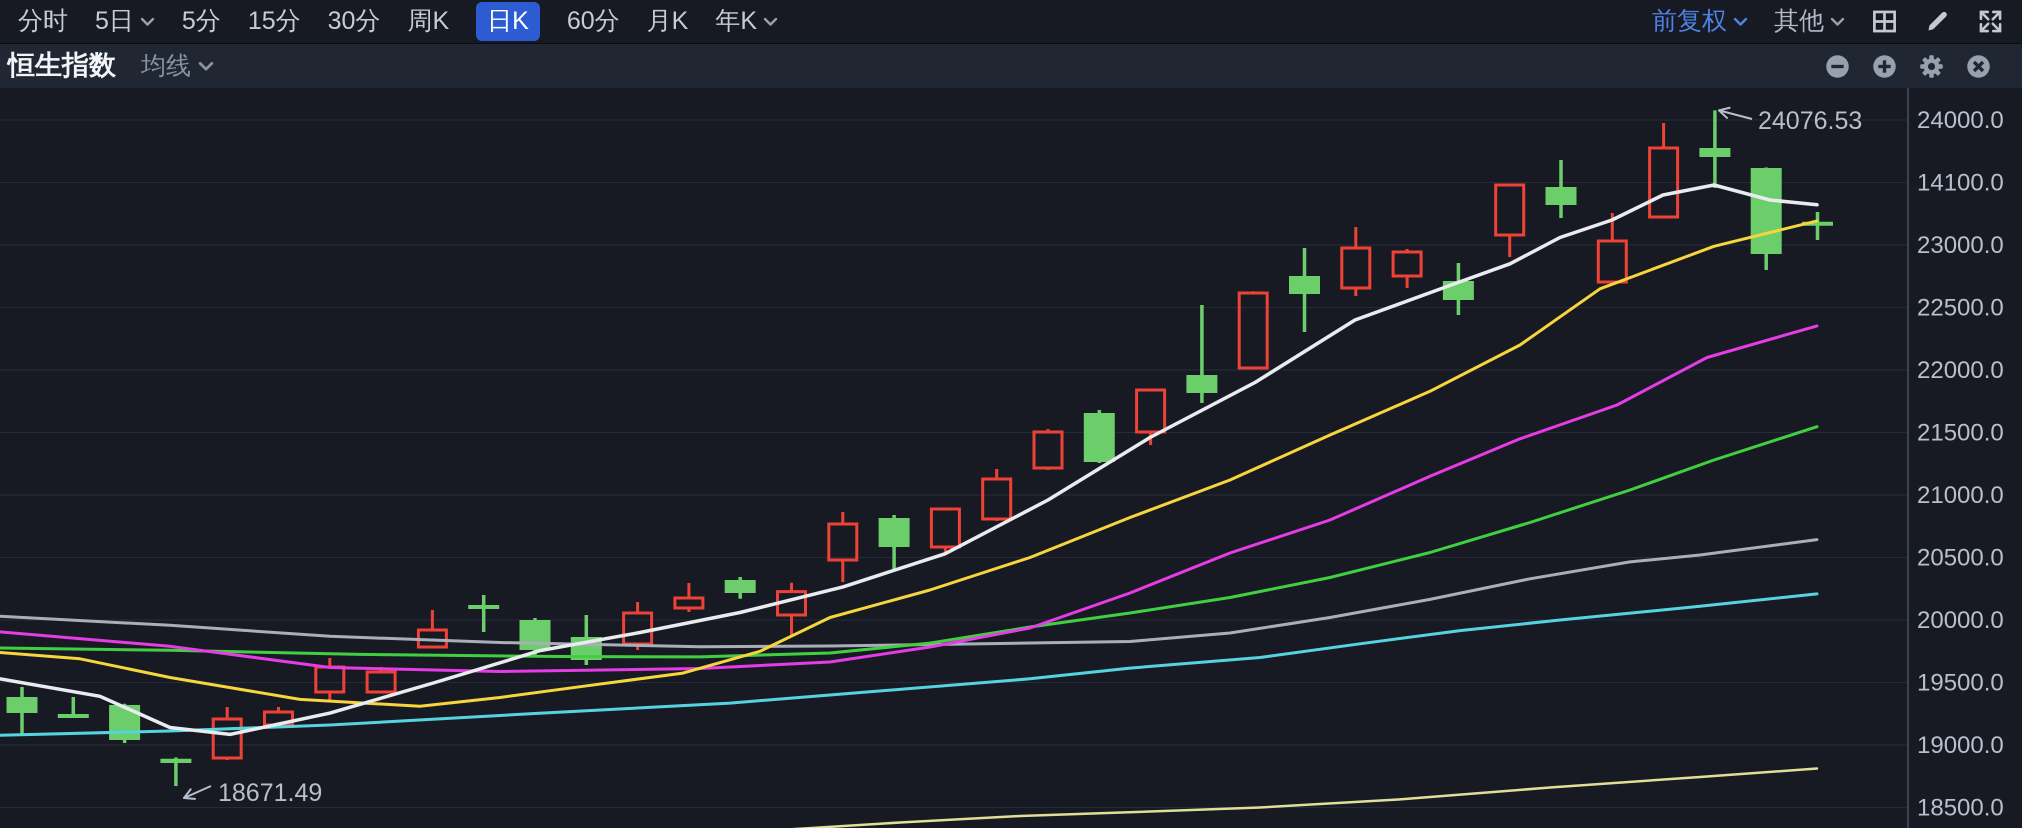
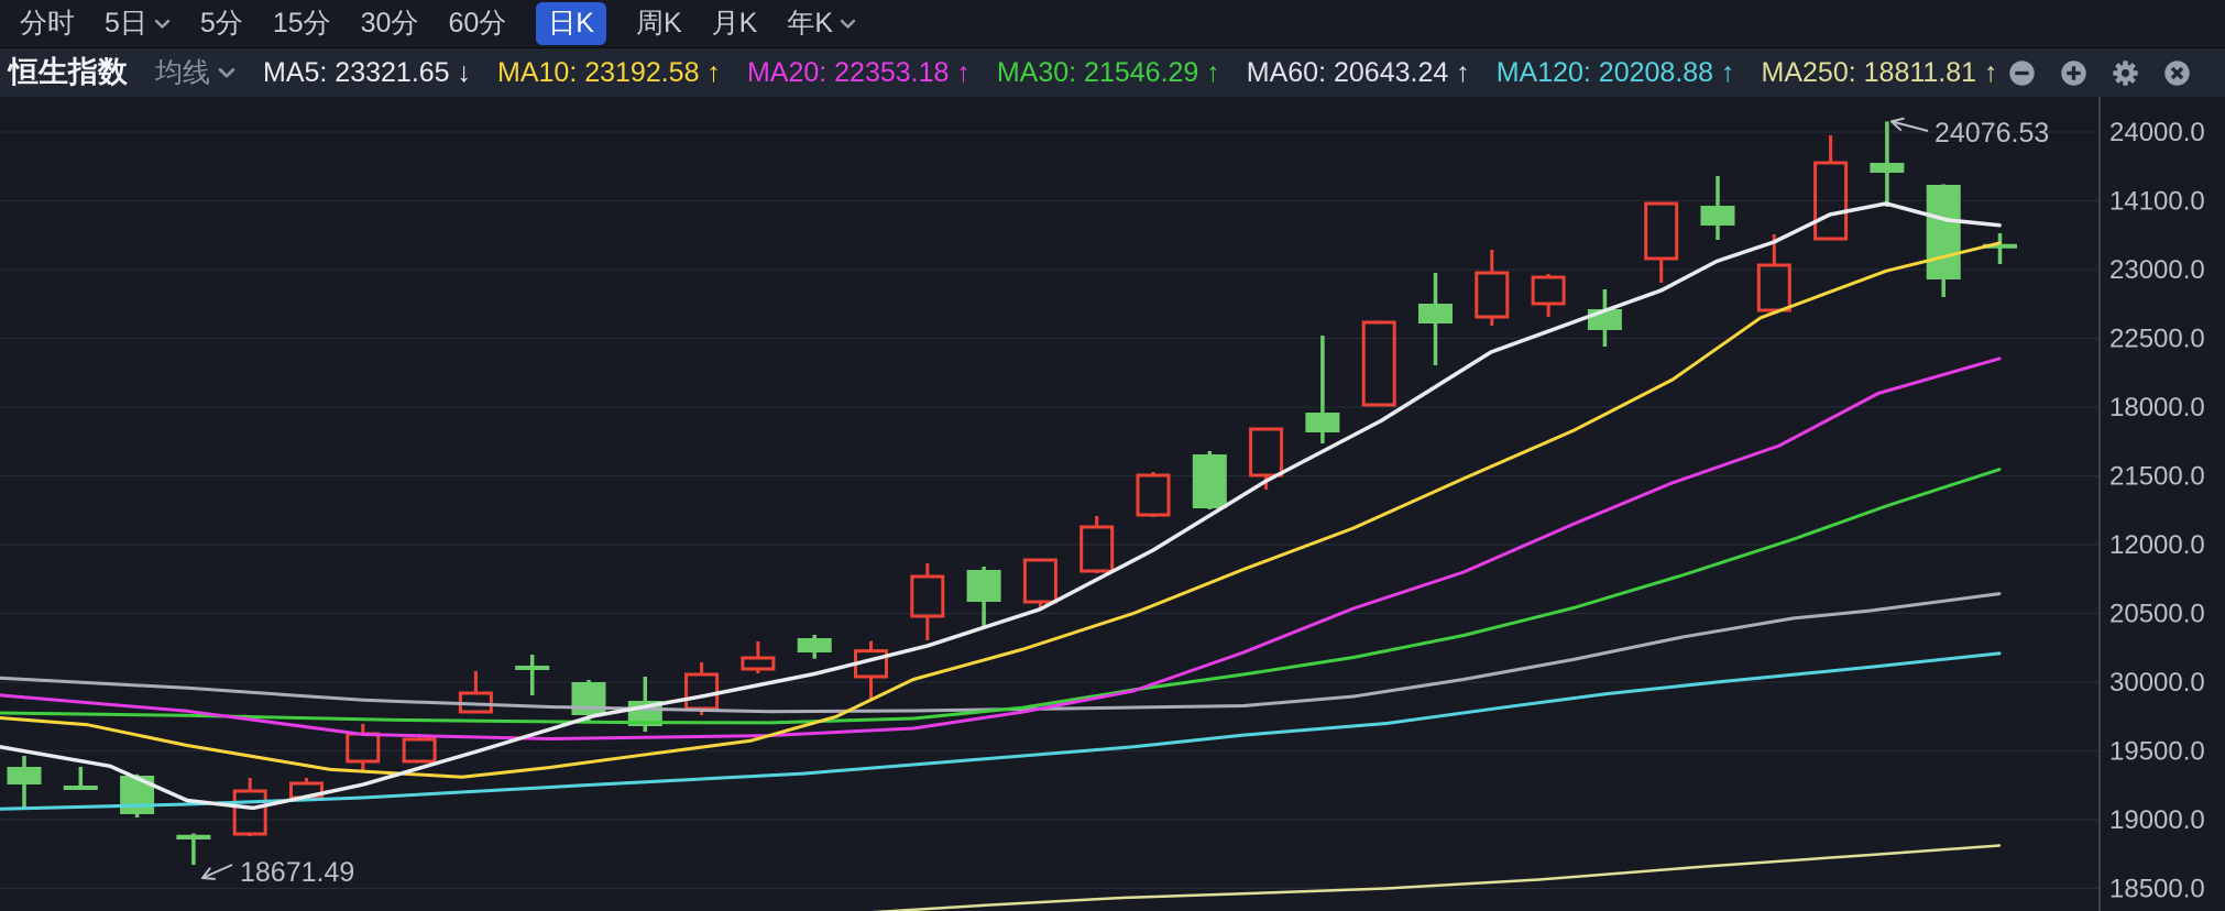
  分时
  5日
  5分
  15分
  30分
- 周K
+ 60分
  日K
- 60分
+ 周K
  月K
  年K
- 前复权
- 其他
  恒生指数
  均线
+ MA5: 23321.65 ↓
+ MA10: 23192.58 ↑
+ MA20: 22353.18 ↑
+ MA30: 21546.29 ↑
+ MA60: 20643.24 ↑
+ MA120: 20208.88 ↑
+ MA250: 18811.81 ↑
  24000.0
  14100.0
  23000.0
  22500.0
- 22000.0
+ 18000.0
  21500.0
- 21000.0
+ 12000.0
  20500.0
- 20000.0
+ 30000.0
  19500.0
  19000.0
  18500.0
  24076.53
  18671.49
